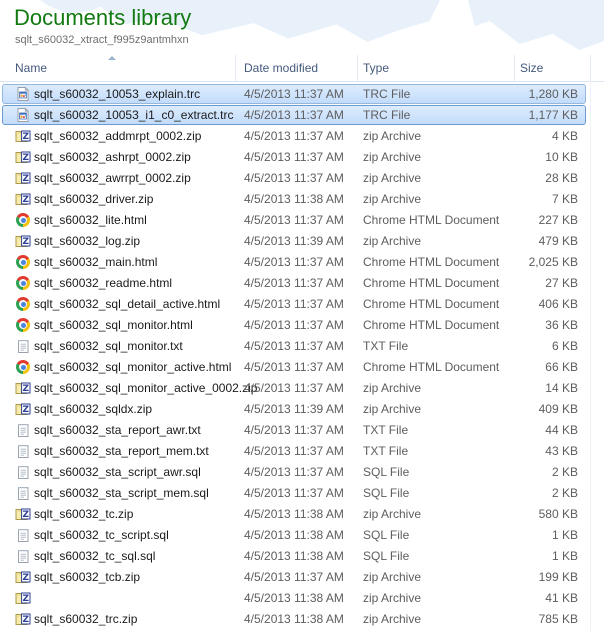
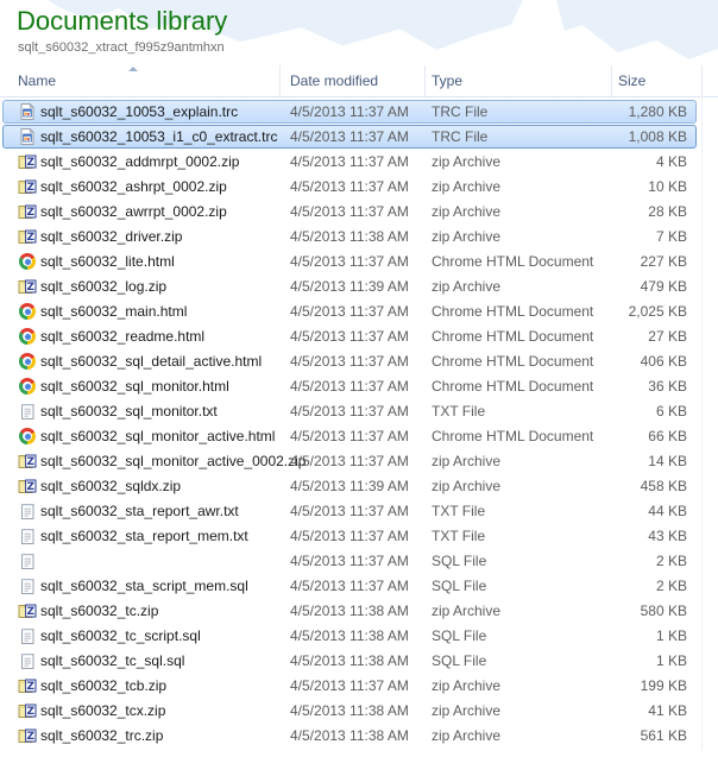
  Documents library
  sqlt_s60032_xtract_f995z9antmhxn
  Name
  Date modified
  Type
  Size
  sqlt_s60032_10053_explain.trc
  4/5/2013 11:37 AM
  TRC File
  1,280 KB
  sqlt_s60032_10053_i1_c0_extract.trc
  4/5/2013 11:37 AM
  TRC File
- 1,177 KB
+ 1,008 KB
  Z
  sqlt_s60032_addmrpt_0002.zip
  4/5/2013 11:37 AM
  zip Archive
  4 KB
  Z
  sqlt_s60032_ashrpt_0002.zip
  4/5/2013 11:37 AM
  zip Archive
  10 KB
  Z
  sqlt_s60032_awrrpt_0002.zip
  4/5/2013 11:37 AM
  zip Archive
  28 KB
  Z
  sqlt_s60032_driver.zip
  4/5/2013 11:38 AM
  zip Archive
  7 KB
  sqlt_s60032_lite.html
  4/5/2013 11:37 AM
  Chrome HTML Document
  227 KB
  Z
  sqlt_s60032_log.zip
  4/5/2013 11:39 AM
  zip Archive
  479 KB
  sqlt_s60032_main.html
  4/5/2013 11:37 AM
  Chrome HTML Document
  2,025 KB
  sqlt_s60032_readme.html
  4/5/2013 11:37 AM
  Chrome HTML Document
  27 KB
  sqlt_s60032_sql_detail_active.html
  4/5/2013 11:37 AM
  Chrome HTML Document
  406 KB
  sqlt_s60032_sql_monitor.html
  4/5/2013 11:37 AM
  Chrome HTML Document
  36 KB
  sqlt_s60032_sql_monitor.txt
  4/5/2013 11:37 AM
  TXT File
  6 KB
  sqlt_s60032_sql_monitor_active.html
  4/5/2013 11:37 AM
  Chrome HTML Document
  66 KB
  Z
  sqlt_s60032_sql_monitor_active_0002.zip
  4/5/2013 11:37 AM
  zip Archive
  14 KB
  Z
  sqlt_s60032_sqldx.zip
  4/5/2013 11:39 AM
  zip Archive
- 409 KB
+ 458 KB
  sqlt_s60032_sta_report_awr.txt
  4/5/2013 11:37 AM
  TXT File
  44 KB
  sqlt_s60032_sta_report_mem.txt
  4/5/2013 11:37 AM
  TXT File
  43 KB
- sqlt_s60032_sta_script_awr.sql
  4/5/2013 11:37 AM
  SQL File
  2 KB
  sqlt_s60032_sta_script_mem.sql
  4/5/2013 11:37 AM
  SQL File
  2 KB
  Z
  sqlt_s60032_tc.zip
  4/5/2013 11:38 AM
  zip Archive
  580 KB
  sqlt_s60032_tc_script.sql
  4/5/2013 11:38 AM
  SQL File
  1 KB
  sqlt_s60032_tc_sql.sql
  4/5/2013 11:38 AM
  SQL File
  1 KB
  Z
  sqlt_s60032_tcb.zip
  4/5/2013 11:37 AM
  zip Archive
  199 KB
  Z
+ sqlt_s60032_tcx.zip
  4/5/2013 11:38 AM
  zip Archive
  41 KB
  Z
  sqlt_s60032_trc.zip
  4/5/2013 11:38 AM
  zip Archive
- 785 KB
+ 561 KB
